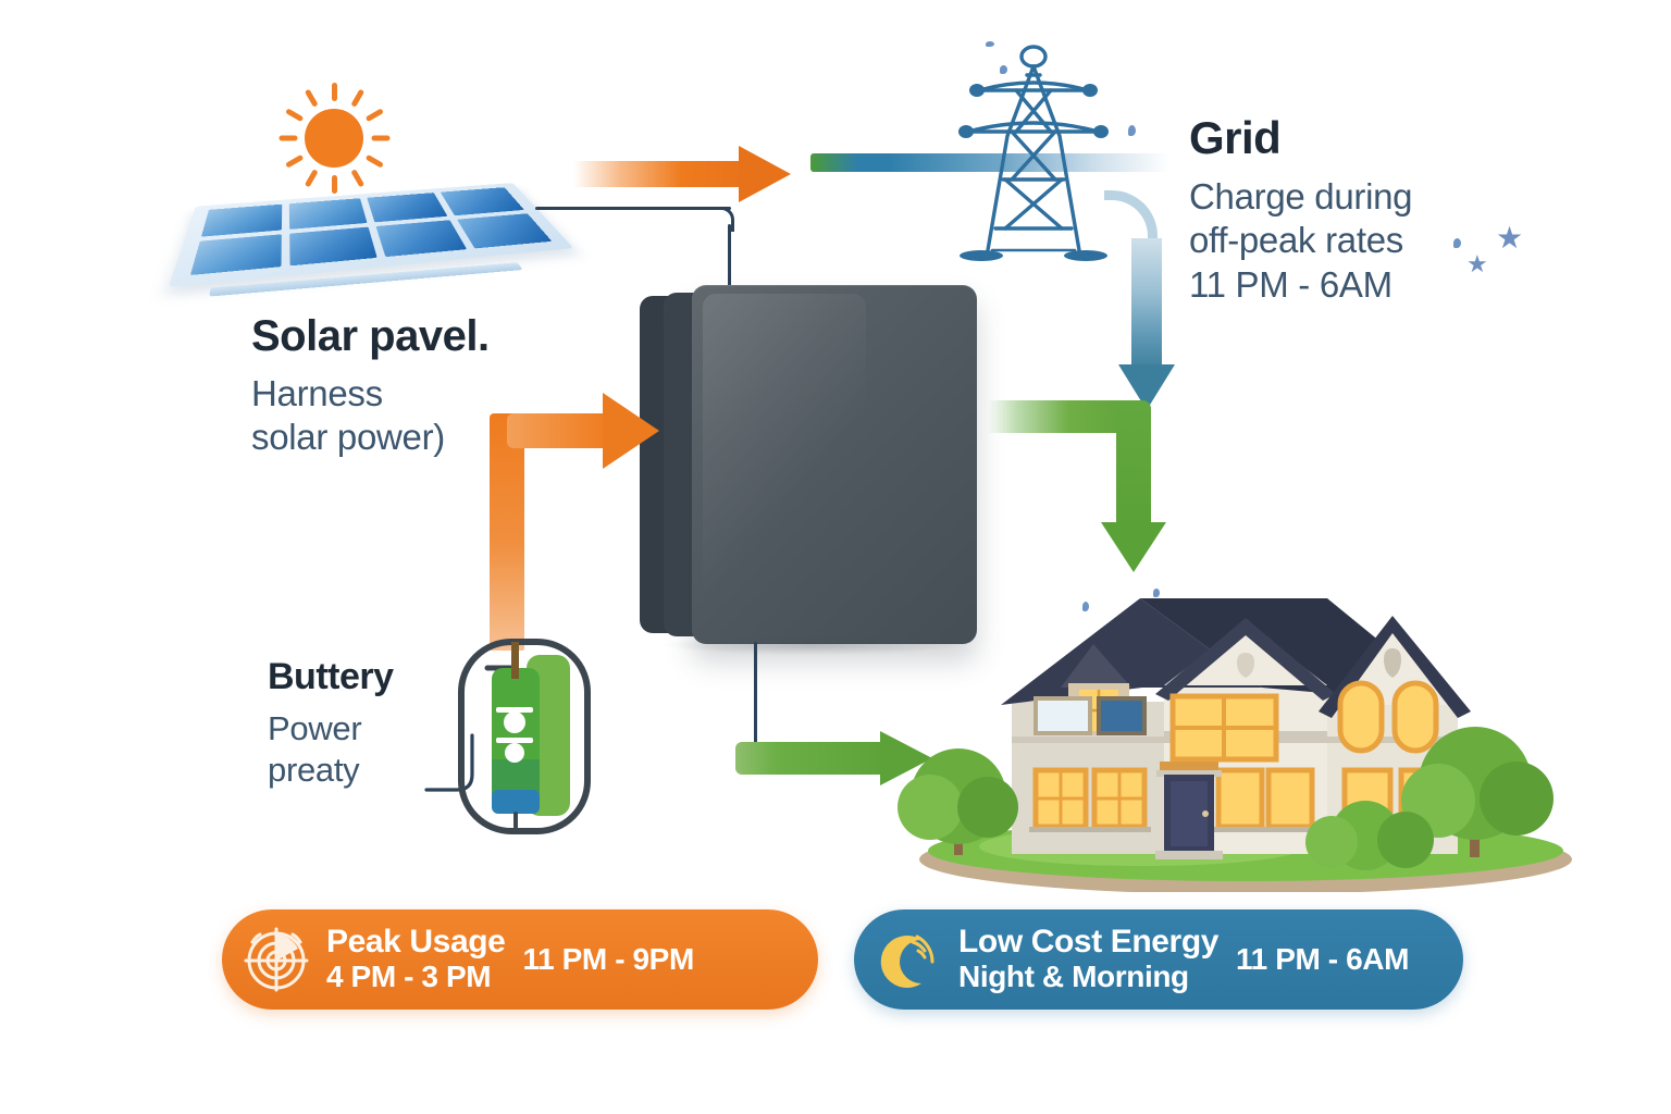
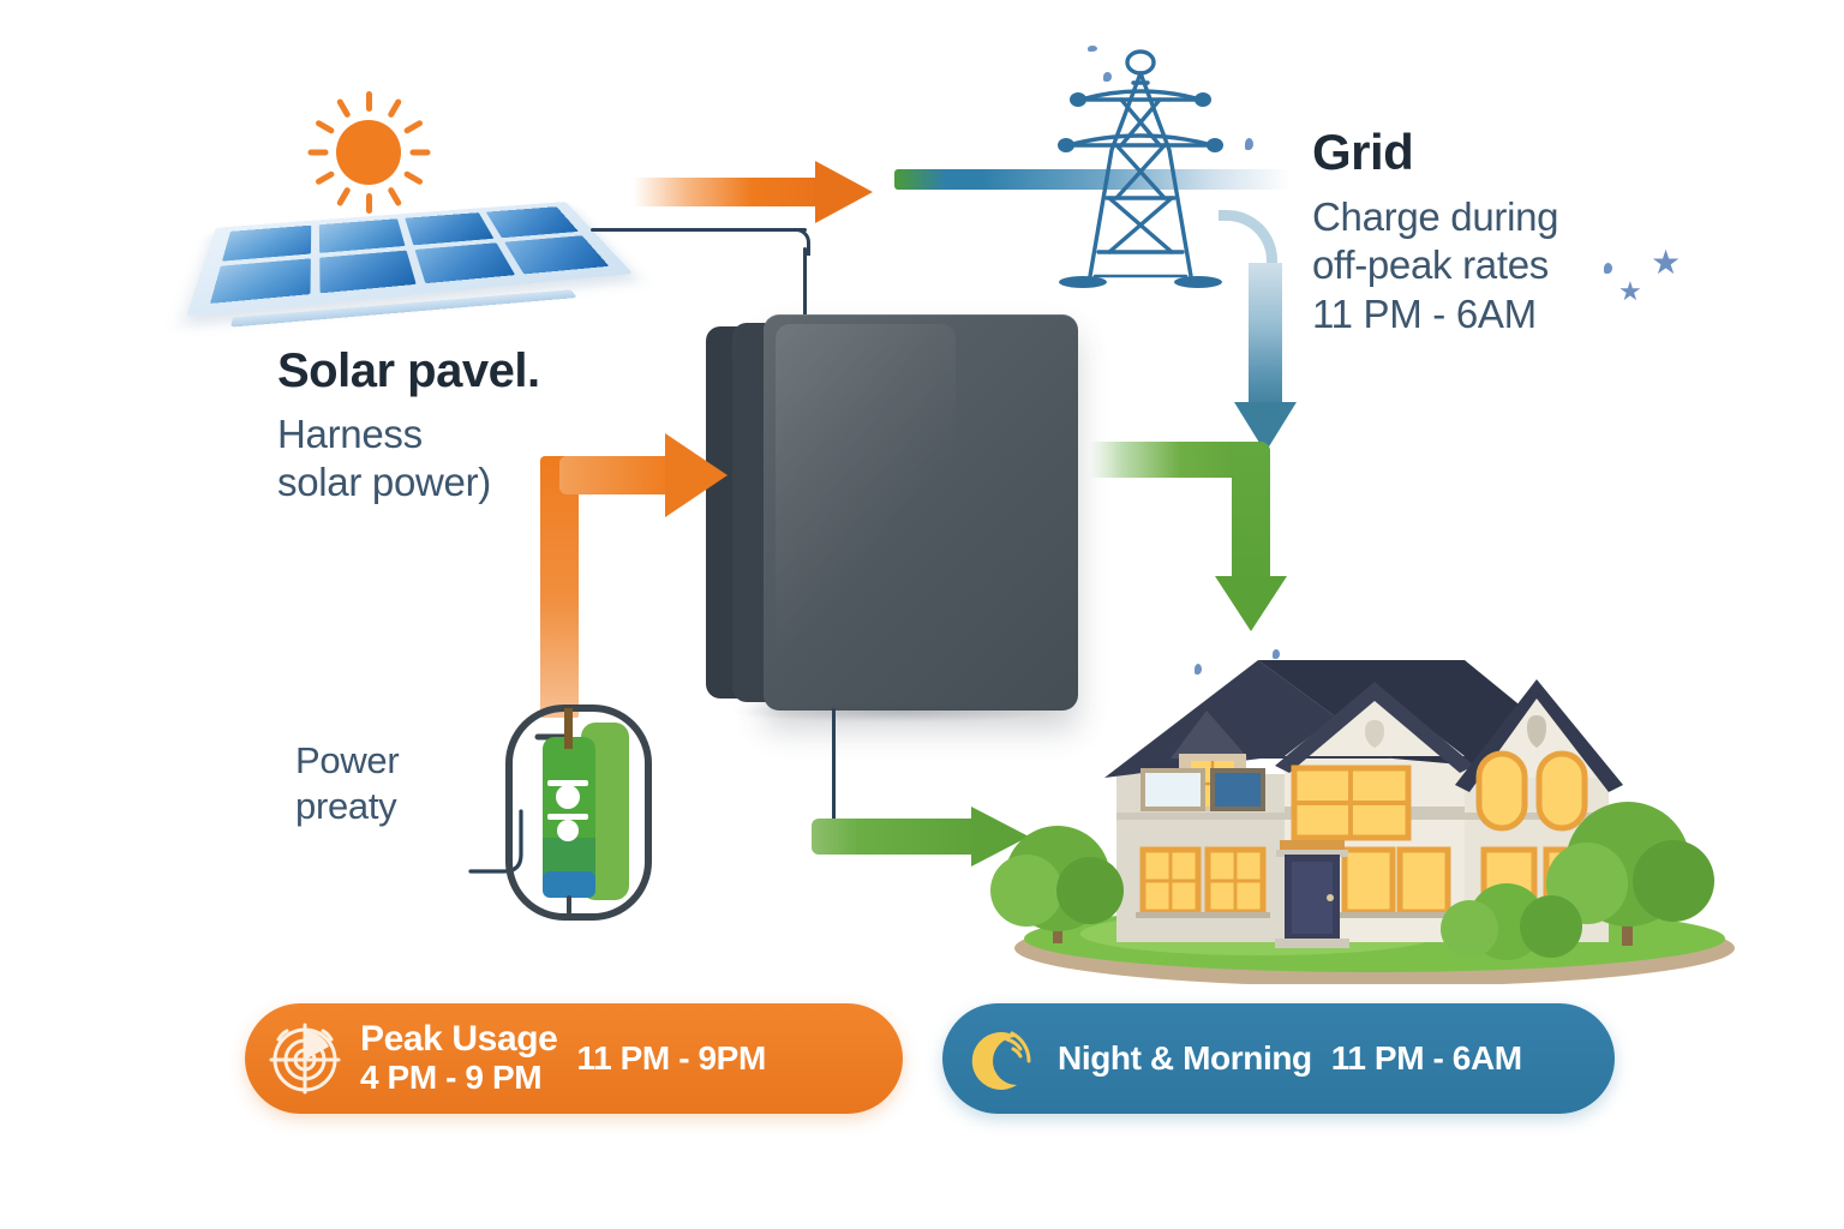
  Solar pavel.
  Harness
  solar power)
  Grid
  Charge during
  off-peak rates
  11 PM - 6AM
  ★
  ★
- Buttery
  Power
  preaty
  Peak Usage
- 4 PM - 3 PM
+ 4 PM - 9 PM
  11 PM - 9PM
- Low Cost Energy
  Night & Morning
  11 PM - 6AM
